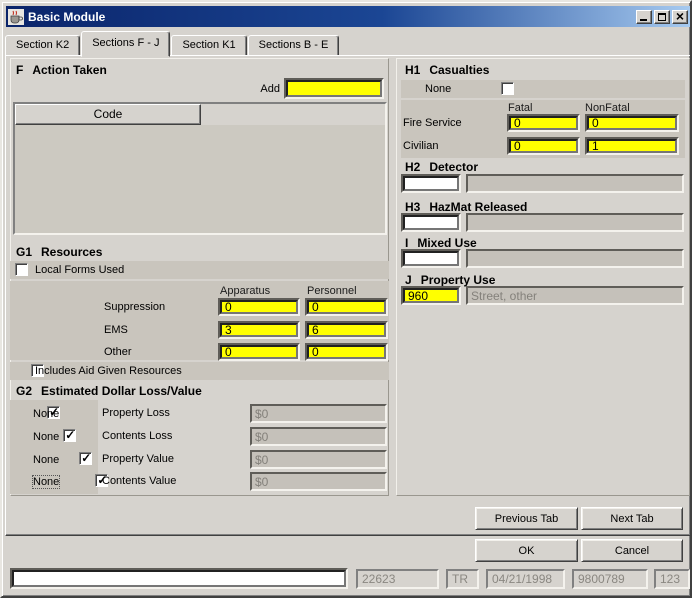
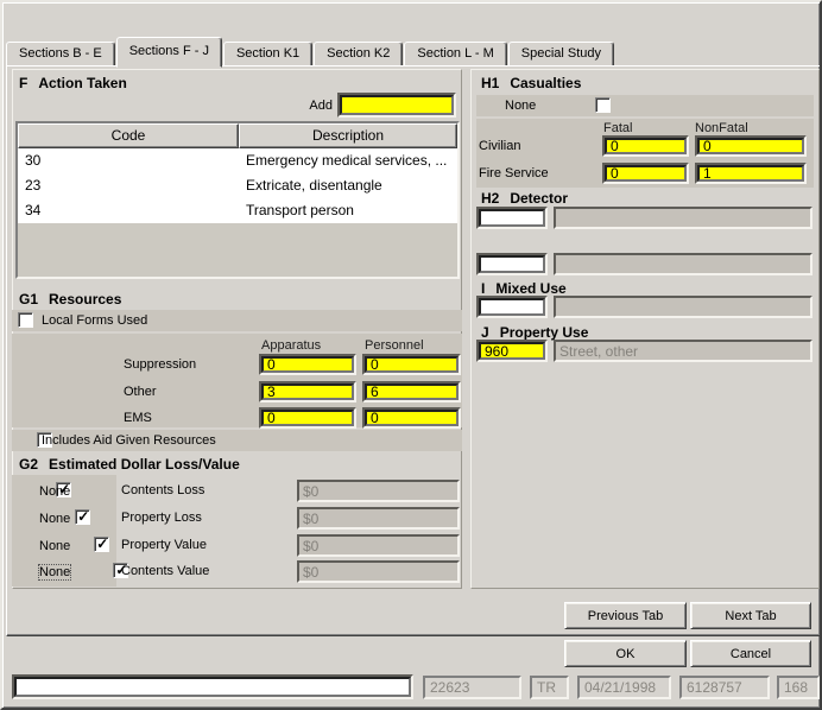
- Basic Module
- Section K2
+ Sections B - E
  Sections F - J
  Section K1
- Sections B - E
+ Section K2
+ Section L - M
+ Special Study
  F Action Taken
  Add
  Code
+ Description
+ 30
+ Emergency medical services, ...
+ 23
+ Extricate, disentangle
+ 34
+ Transport person
  G1 Resources
  Local Forms Used
  Apparatus
  Personnel
  Suppression
  0
  0
- EMS
+ Other
  3
  6
- Other
+ EMS
  0
  0
  Includes Aid Given Resources
  G2 Estimated Dollar Loss/Value
  None
- Property Loss
+ Contents Loss
  $0
  None
- Contents Loss
+ Property Loss
  $0
  None
  Property Value
  $0
  None
  Contents Value
  $0
  H1 Casualties
  None
  Fatal
  NonFatal
- Fire Service
+ Civilian
  0
  0
- Civilian
+ Fire Service
  0
  1
  H2 Detector
- H3 HazMat Released
  I Mixed Use
  J Property Use
  960
  Street, other
  Previous Tab
  Next Tab
  OK
  Cancel
  22623
  TR
  04/21/1998
- 9800789
+ 6128757
- 123
+ 168
